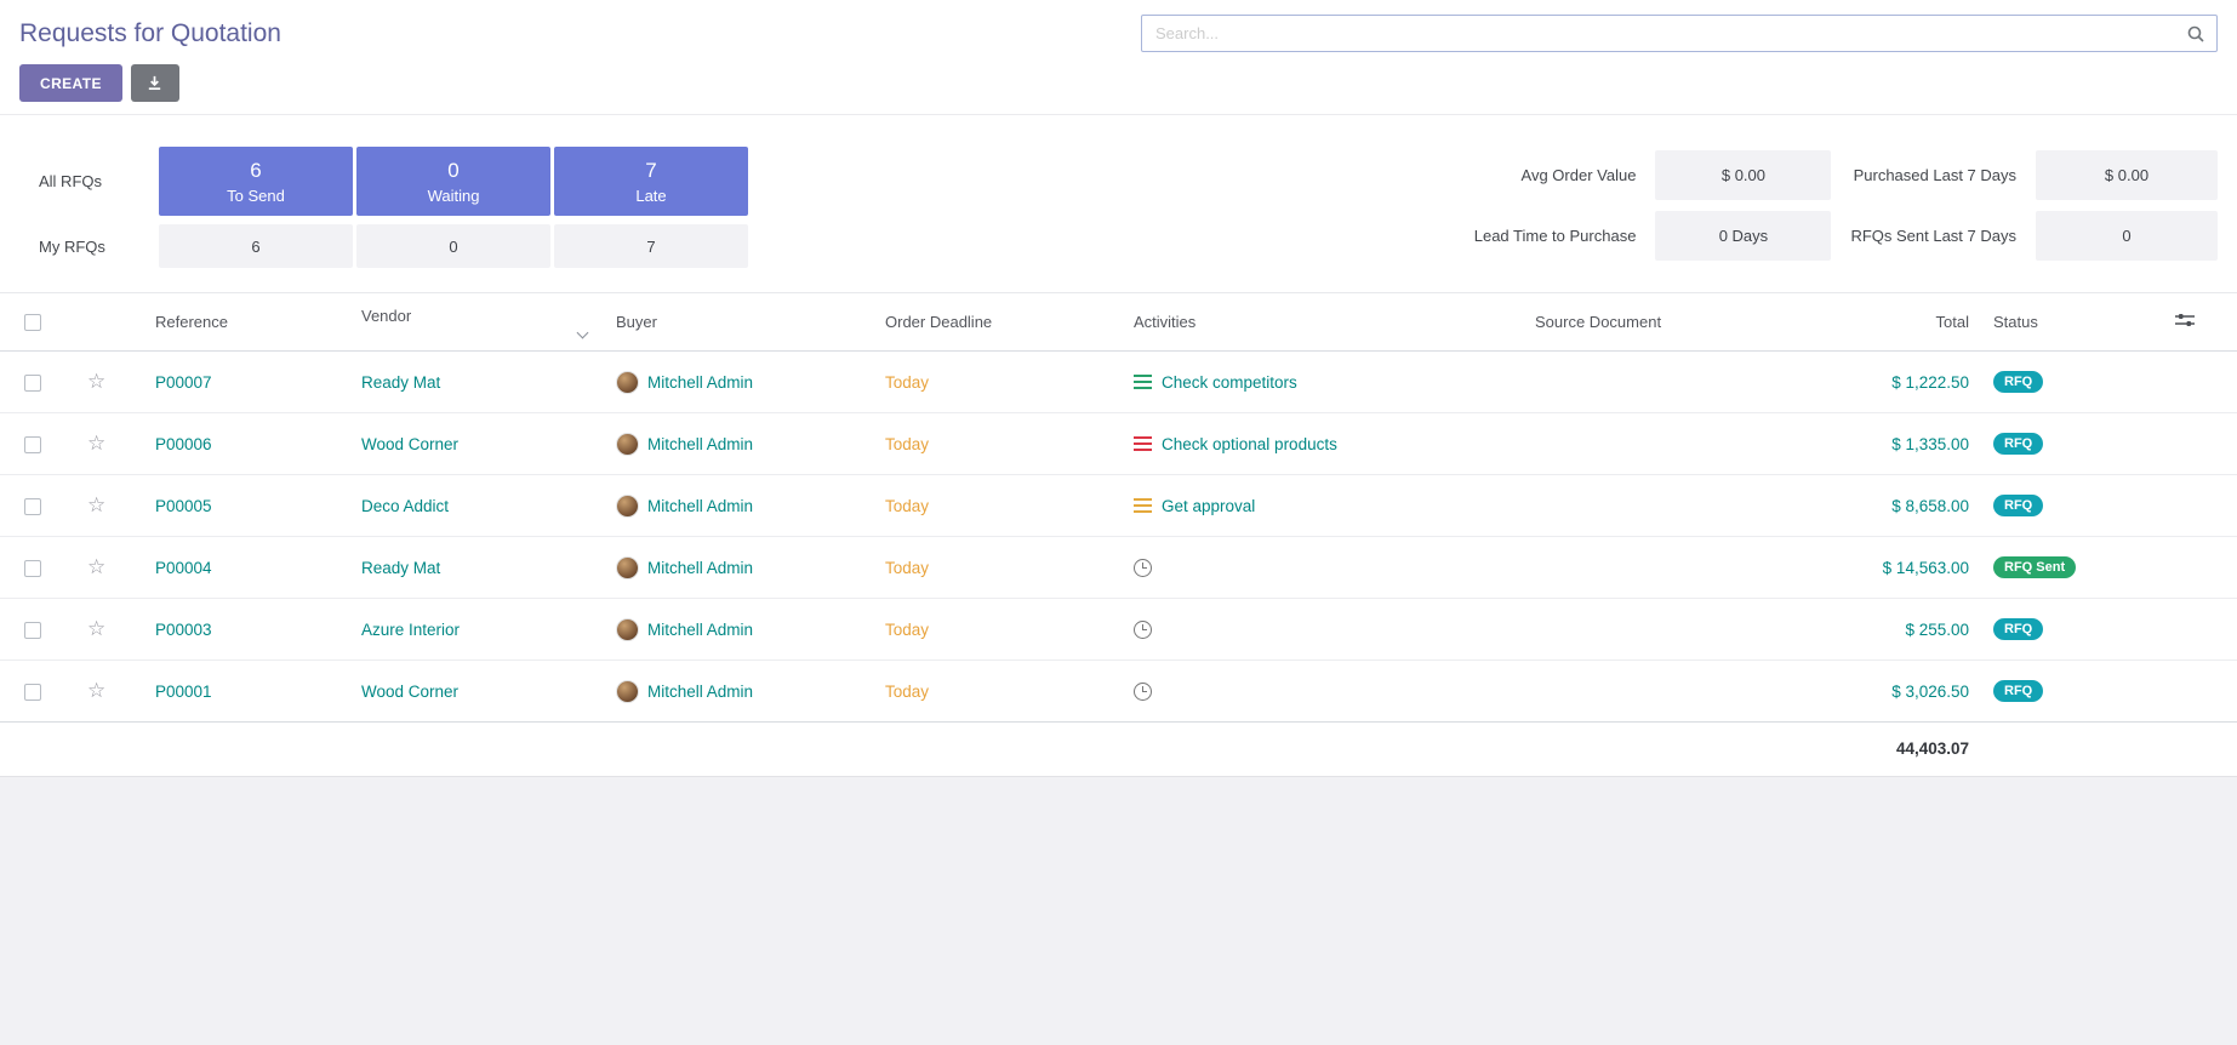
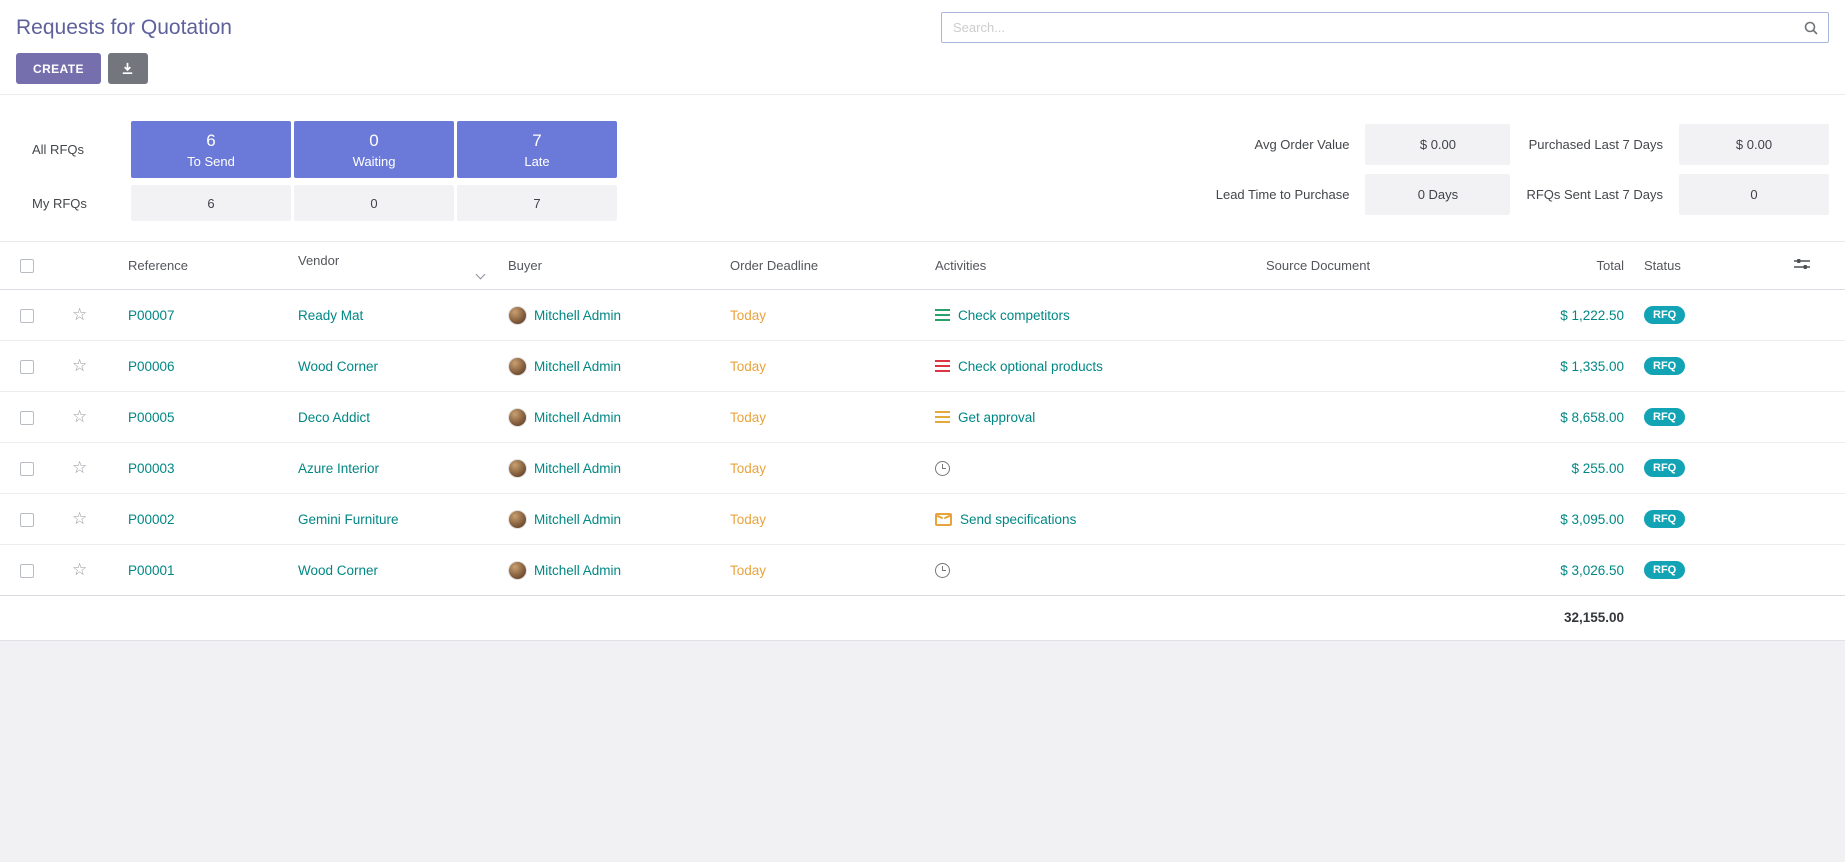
  Requests for Quotation
  Search...
  CREATE
  All RFQs
  6
  To Send
  0
  Waiting
  7
  Late
  My RFQs
  6
  0
  7
  Avg Order Value
  $ 0.00
  Purchased Last 7 Days
  $ 0.00
  Lead Time to Purchase
  0 Days
  RFQs Sent Last 7 Days
  0
  		Reference	Vendor	Buyer	Order Deadline	Activities	Source Document	Total	Status
  	☆	P00007	Ready Mat	Mitchell Admin	Today	Check competitors		$ 1,222.50	RFQ
  	☆	P00006	Wood Corner	Mitchell Admin	Today	Check optional products		$ 1,335.00	RFQ
  	☆	P00005	Deco Addict	Mitchell Admin	Today	Get approval		$ 8,658.00	RFQ
- 	☆	P00004	Ready Mat	Mitchell Admin	Today			$ 14,563.00	RFQ Sent
  	☆	P00003	Azure Interior	Mitchell Admin	Today			$ 255.00	RFQ
+ 	☆	P00002	Gemini Furniture	Mitchell Admin	Today	Send specifications		$ 3,095.00	RFQ
  	☆	P00001	Wood Corner	Mitchell Admin	Today			$ 3,026.50	RFQ
- 	44,403.07
+ 	32,155.00
